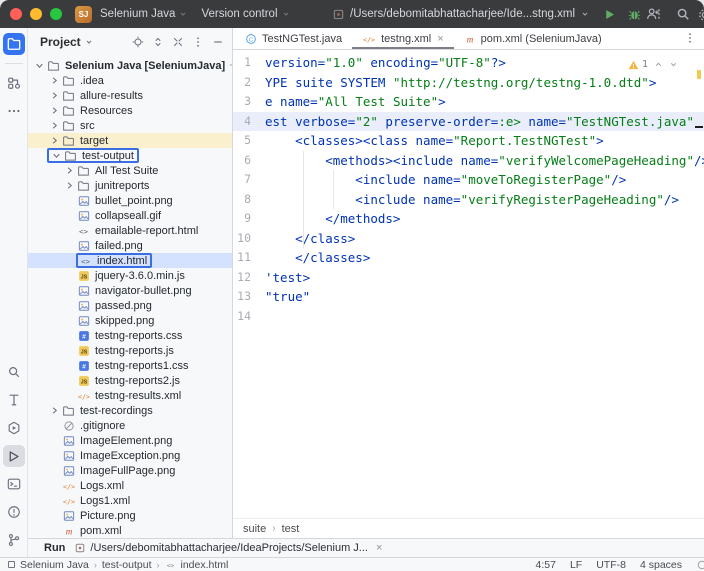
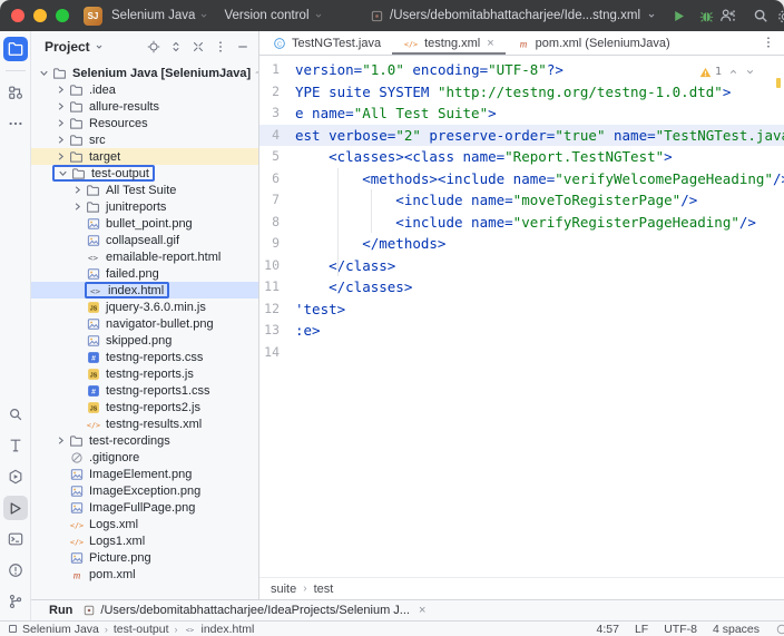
  SJ
  Selenium Java
  Version control
  /Users/debomitabhattacharjee/Ide...stng.xml
  Project
  Selenium Java [SeleniumJava]
  .idea
  allure-results
  Resources
  src
  target
  test-output
  All Test Suite
  junitreports
  bullet_point.png
  collapseall.gif
  <>
  emailable-report.html
  failed.png
  <>
  index.html
  jquery-3.6.0.min.js
  navigator-bullet.png
- passed.png
  skipped.png
  testng-reports.css
  testng-reports.js
  testng-reports1.css
  testng-reports2.js
  </>
  testng-results.xml
  test-recordings
  .gitignore
  ImageElement.png
  ImageException.png
  ImageFullPage.png
  </>
  Logs.xml
  </>
  Logs1.xml
  Picture.png
  m
  pom.xml
  TestNGTest.java
  </>
  testng.xml
  ×
  m
  pom.xml (SeleniumJava)
  1
  1
  version="1.0" encoding="UTF-8"?>
  2
  YPE suite SYSTEM "http://testng.org/testng-1.0.dtd">
  3
  e name="All Test Suite">
  4
- est verbose="2" preserve-order=:e> name="TestNGTest.java"
+ est verbose="2" preserve-order="true" name="TestNGTest.jav
  5
  <classes><class name="Report.TestNGTest">
  6
  <methods><include name="verifyWelcomePageHeading"/
  7
  <include name="moveToRegisterPage"/>
  8
  <include name="verifyRegisterPageHeading"/>
  9
  </methods>
  10
  </class>
  11
  </classes>
  12
  'test>
  13
- "true"
+ :e>
  14
  suite
  ›
  test
  Run
  /Users/debomitabhattacharjee/IdeaProjects/Selenium J...
  ×
  Selenium Java
  ›
  test-output
  ›
  index.html
  4:57
  LF
  UTF-8
  4 spaces
